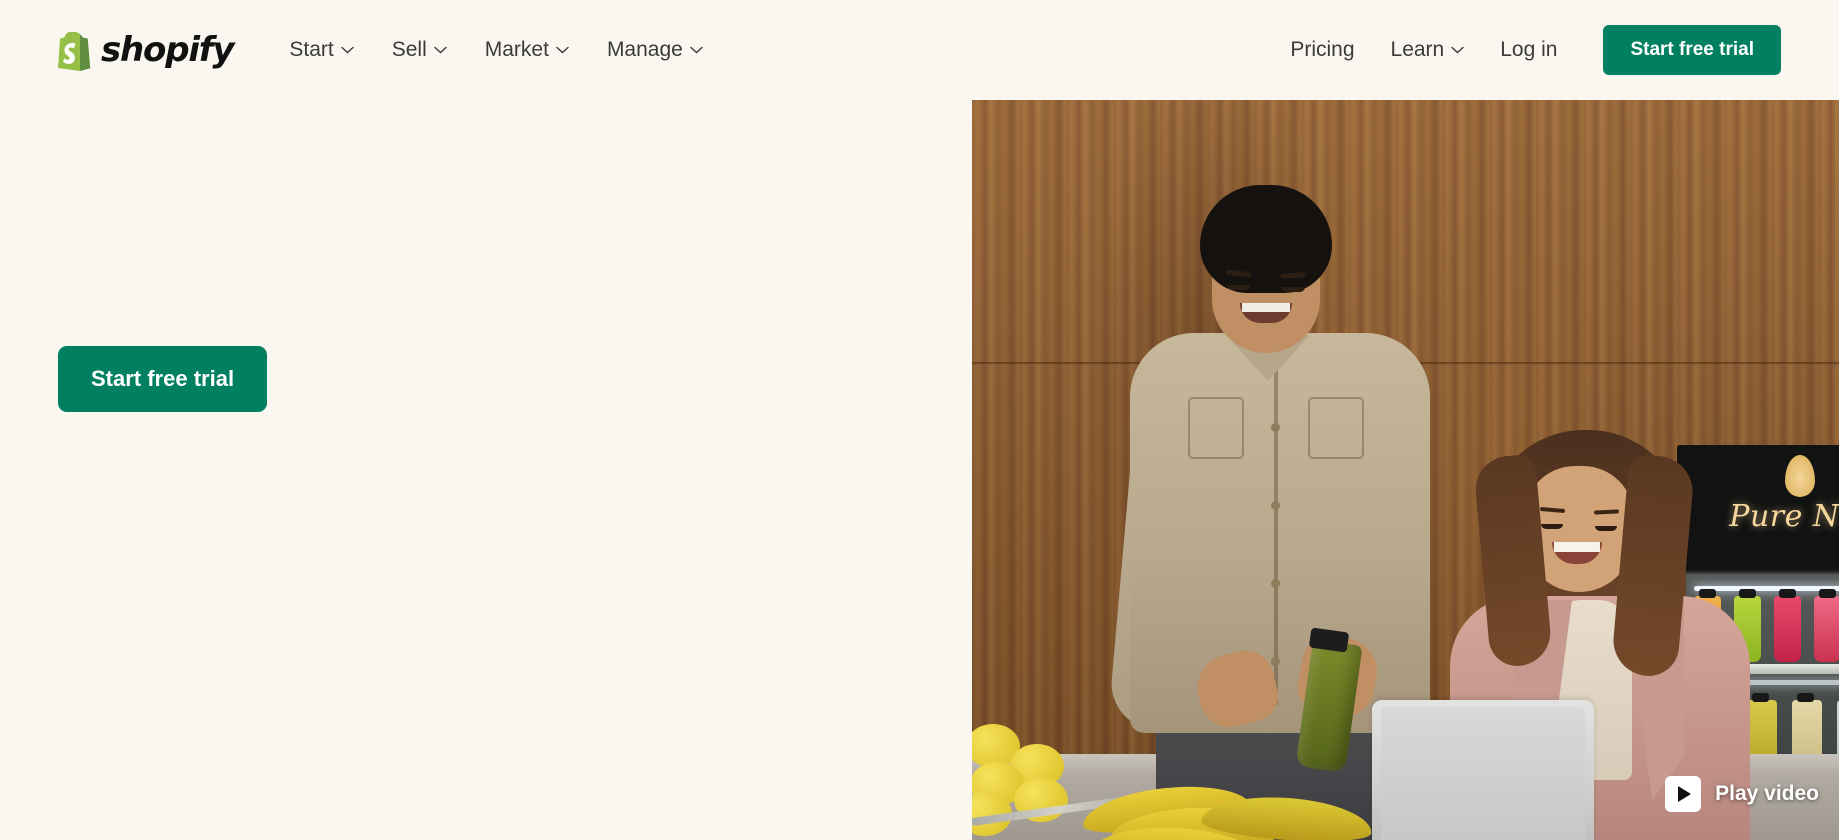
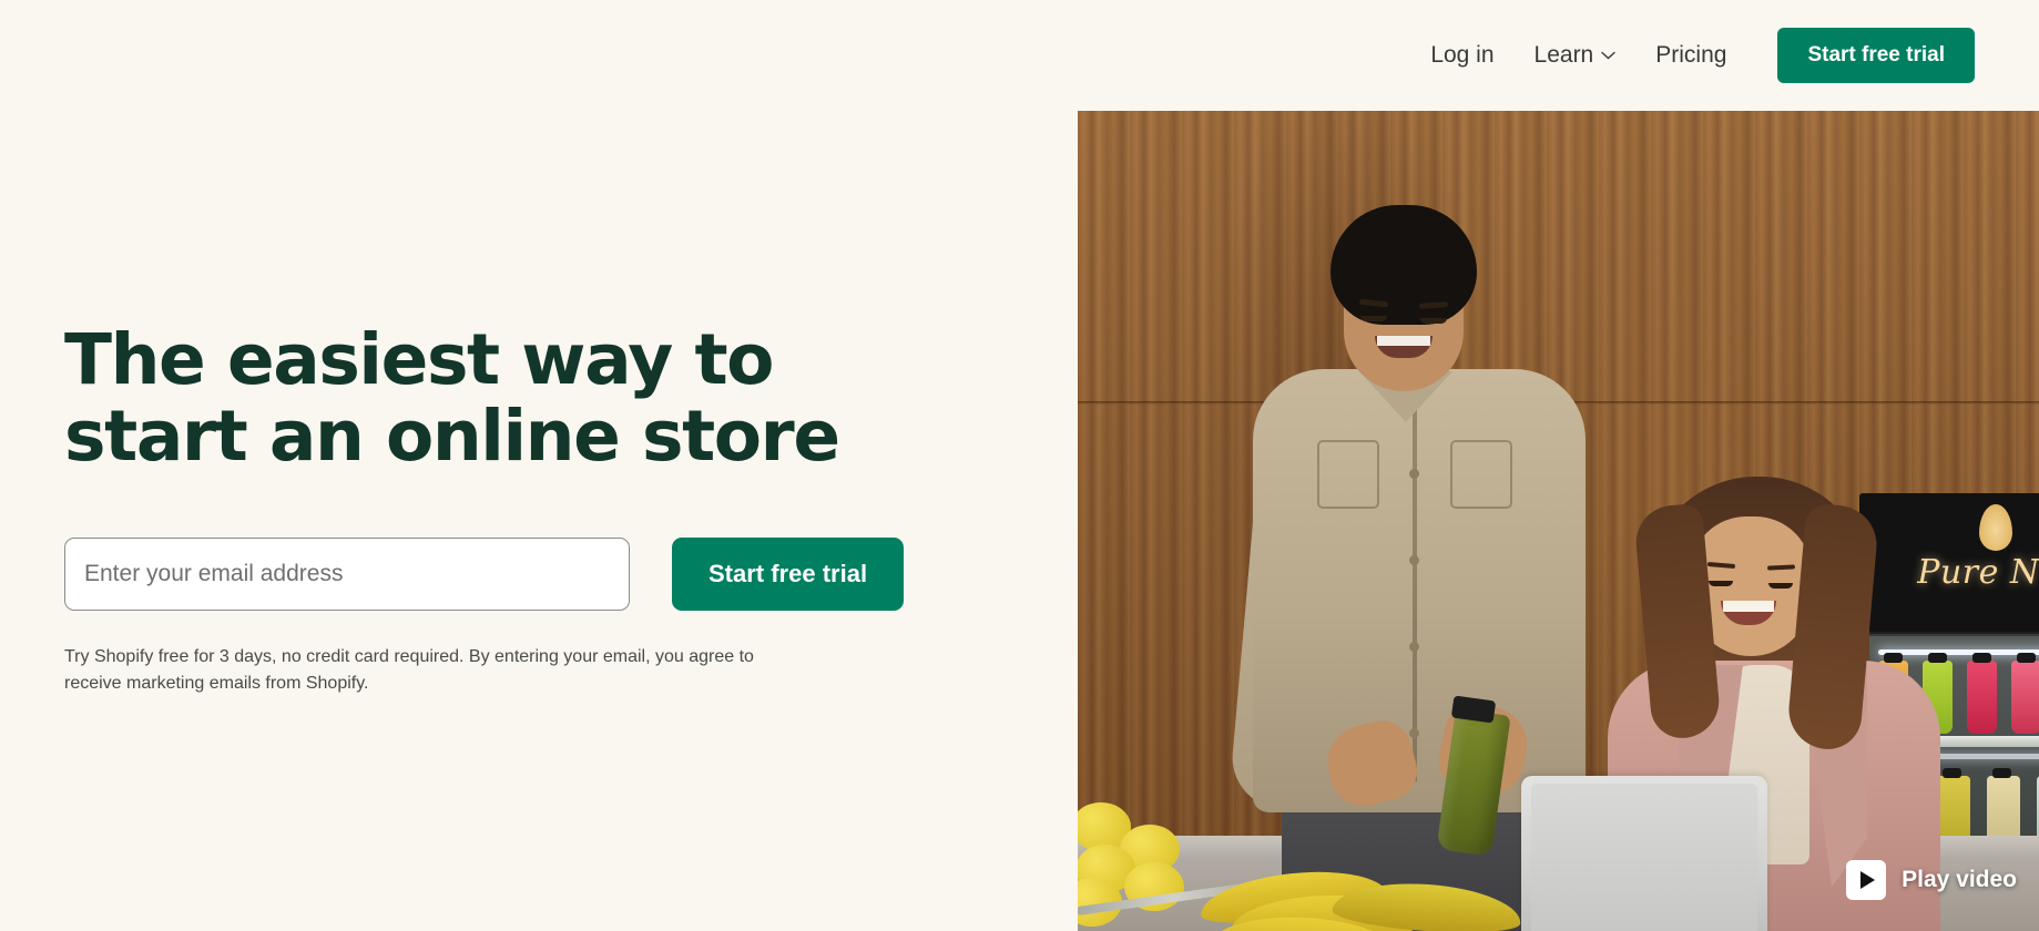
- shopify
- Start
- Sell
- Market
- Manage
- Pricing
+ Log in
  Learn
- Log in
+ Pricing
  Start free trial
+ The easiest way to start an online store
+ Enter your email address
  Start free trial
+ Try Shopify free for 3 days, no credit card required. By entering your email, you agree to receive marketing emails from Shopify.
  Pure N
  Play video
